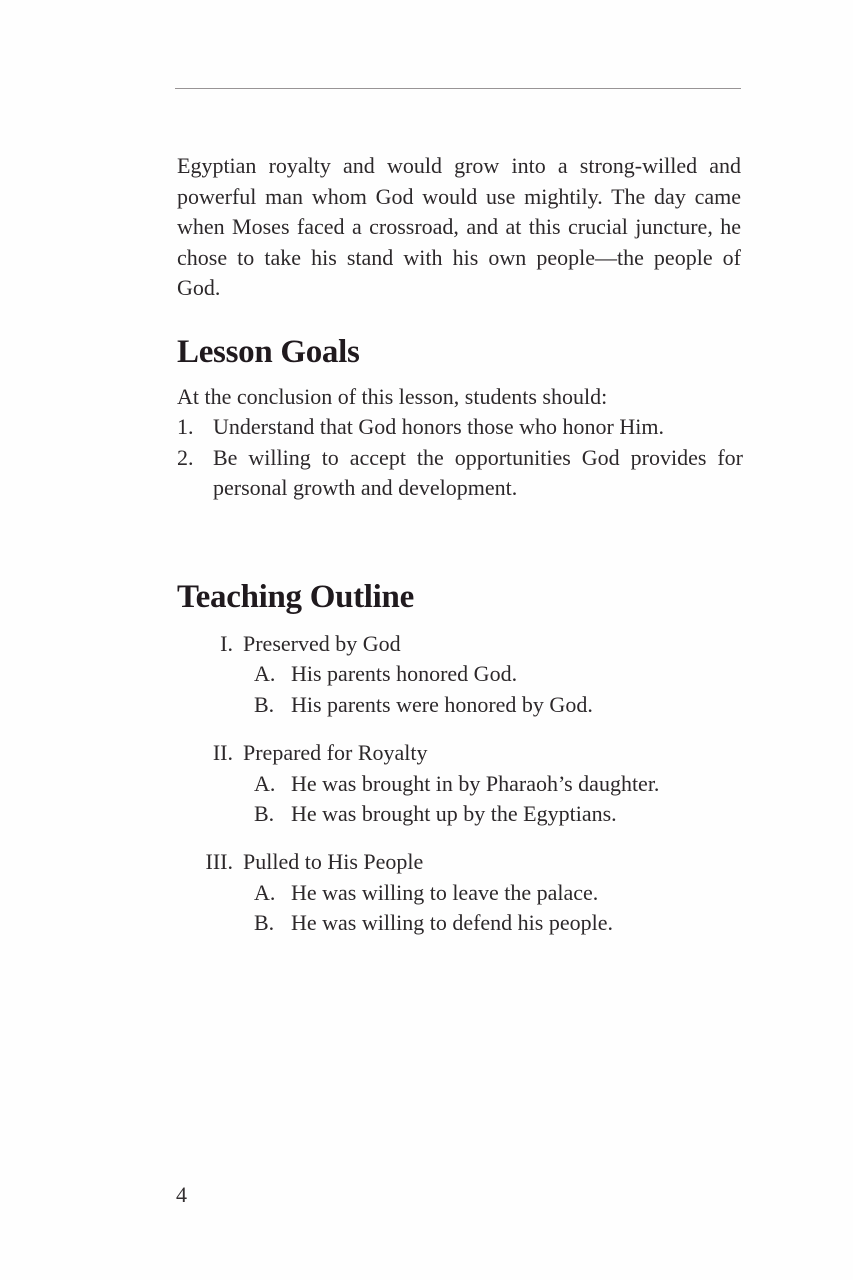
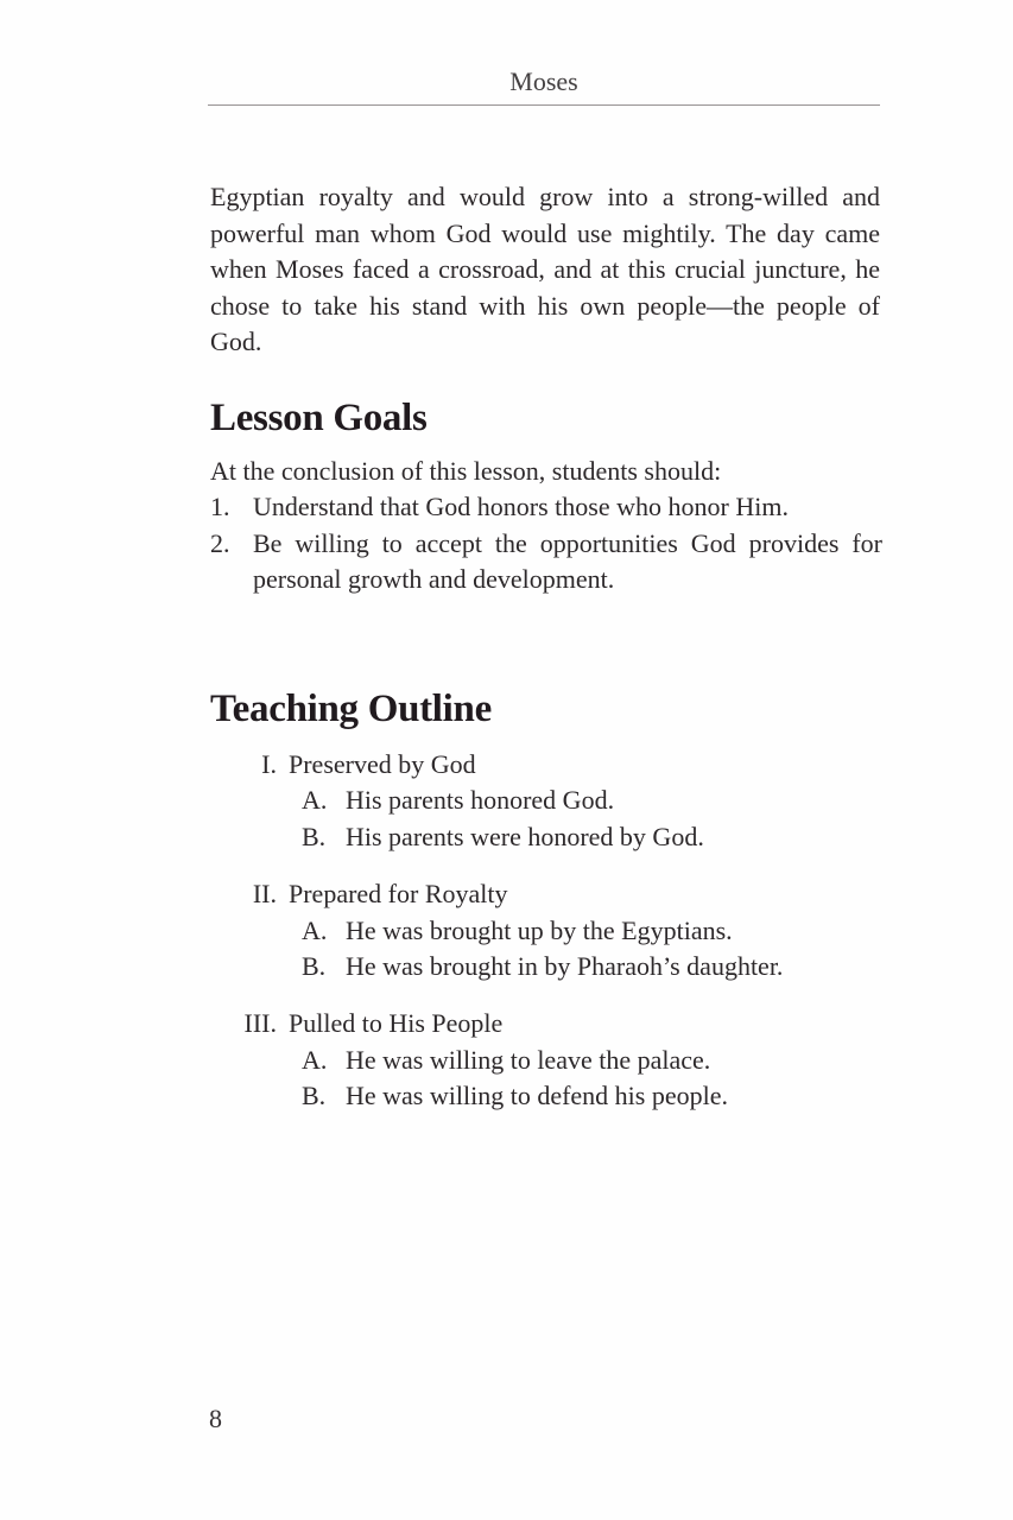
+ Moses
  Egyptian royalty and would grow into a strong-willed and powerful man whom God would use mightily. The day came when Moses faced a crossroad, and at this crucial juncture, he chose to take his stand with his own people—the people of God.
  Lesson Goals
  At the conclusion of this lesson, students should:
  1.
  Understand that God honors those who honor Him.
  2.
  Be willing to accept the opportunities God provides for personal growth and development.
  Teaching Outline
  I.
  Preserved by God
  A.
  His parents honored God.
  B.
  His parents were honored by God.
  II.
  Prepared for Royalty
  A.
- He was brought in by Pharaoh’s daughter.
+ He was brought up by the Egyptians.
  B.
- He was brought up by the Egyptians.
+ He was brought in by Pharaoh’s daughter.
  III.
  Pulled to His People
  A.
  He was willing to leave the palace.
  B.
  He was willing to defend his people.
- 4
+ 8
